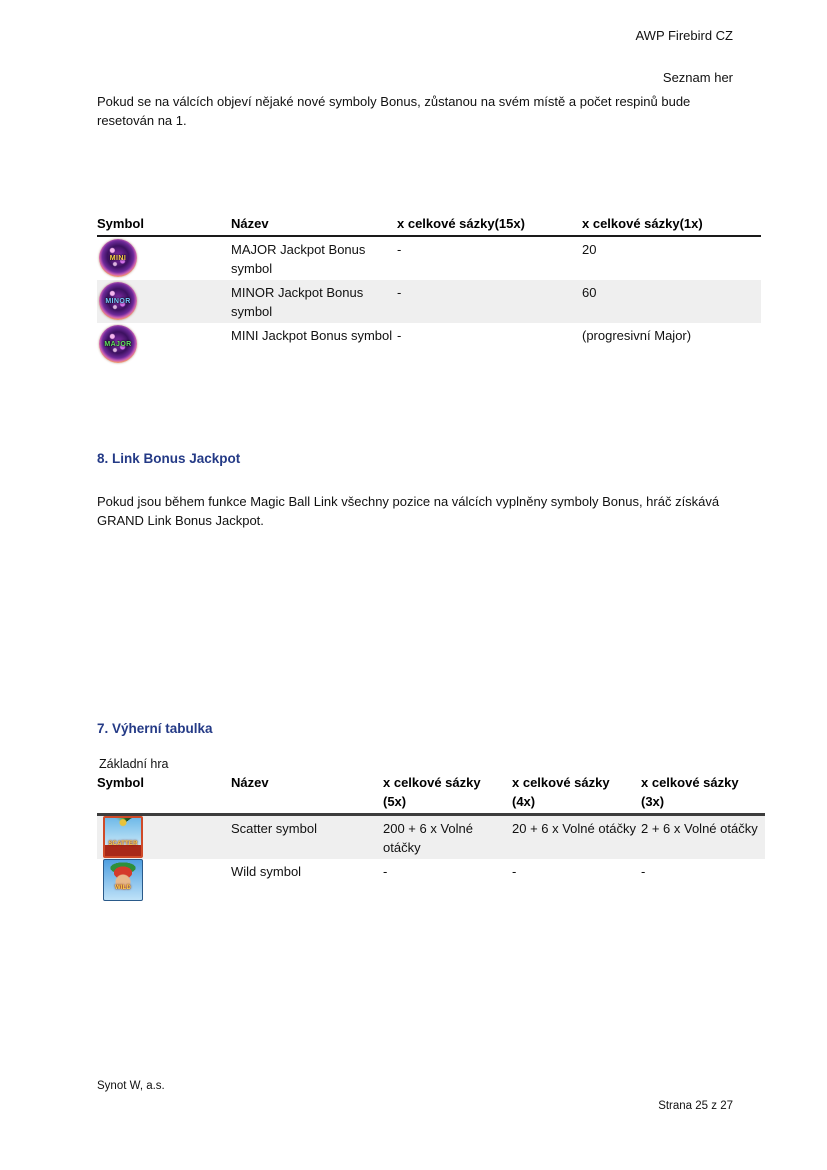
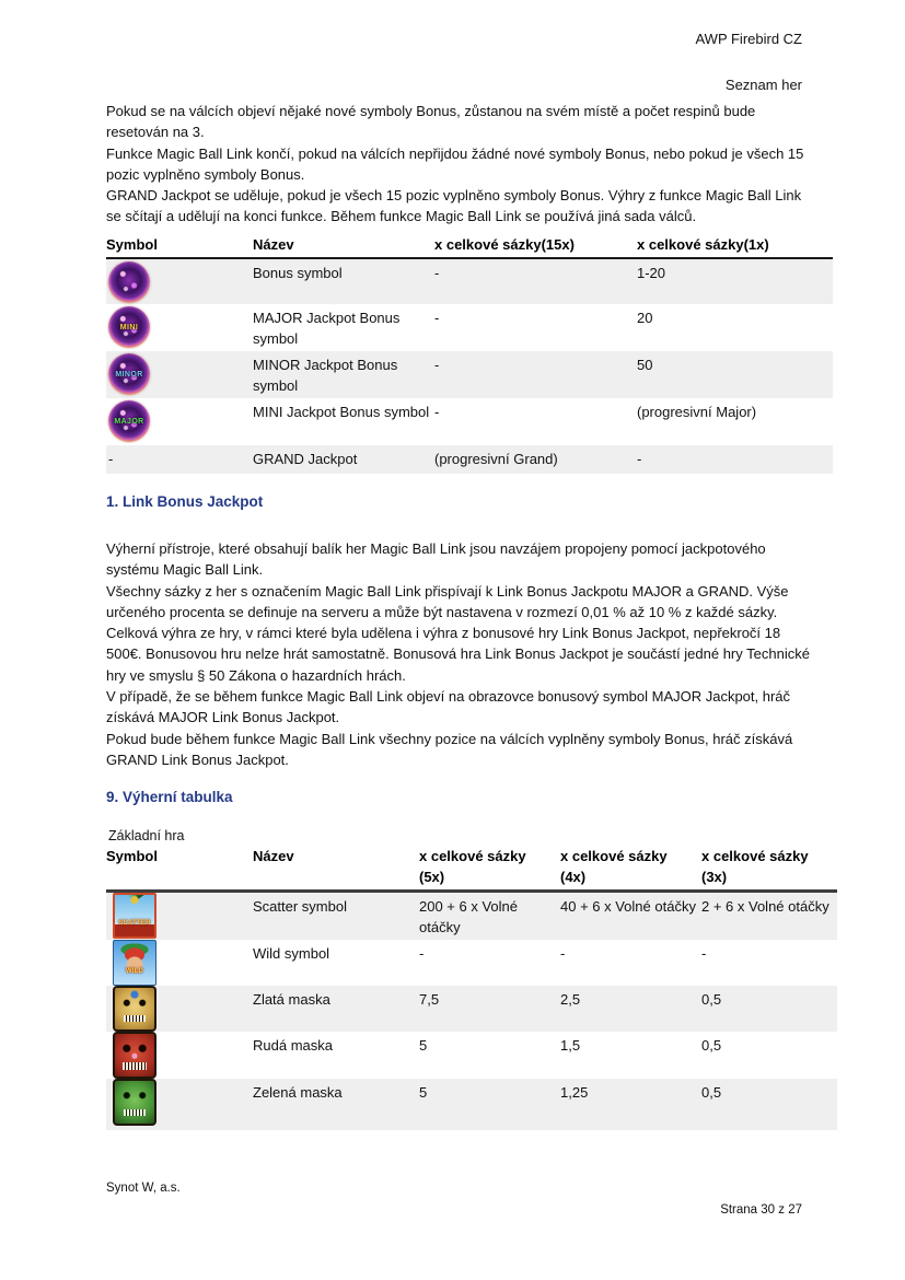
  AWP Firebird CZ
  Seznam her
- Pokud se na válcích objeví nějaké nové symboly Bonus, zůstanou na svém místě a počet respinů bude resetován na 1.
+ Pokud se na válcích objeví nějaké nové symboly Bonus, zůstanou na svém místě a počet respinů bude resetován na 3.
+ Funkce Magic Ball Link končí, pokud na válcích nepřijdou žádné nové symboly Bonus, nebo pokud je všech 15 pozic vyplněno symboly Bonus.
+ GRAND Jackpot se uděluje, pokud je všech 15 pozic vyplněno symboly Bonus. Výhry z funkce Magic Ball Link se sčítají a udělují na konci funkce. Během funkce Magic Ball Link se používá jiná sada válců.
  Symbol	Název	x celkové sázky(15x)	x celkové sázky(1x)
+ 	Bonus symbol	-	1-20
  	MAJOR Jackpot Bonus symbol	-	20
- 	MINOR Jackpot Bonus symbol	-	60
+ 	MINOR Jackpot Bonus symbol	-	50
  	MINI Jackpot Bonus symbol	-	(progresivní Major)
+ -	GRAND Jackpot	(progresivní Grand)	-
- 8. Link Bonus Jackpot
+ 1. Link Bonus Jackpot
+ Výherní přístroje, které obsahují balík her Magic Ball Link jsou navzájem propojeny pomocí jackpotového systému Magic Ball Link.
+ Všechny sázky z her s označením Magic Ball Link přispívají k Link Bonus Jackpotu MAJOR a GRAND. Výše určeného procenta se definuje na serveru a může být nastavena v rozmezí 0,01 % až 10 % z každé sázky.
+ Celková výhra ze hry, v rámci které byla udělena i výhra z bonusové hry Link Bonus Jackpot, nepřekročí 18 500€. Bonusovou hru nelze hrát samostatně. Bonusová hra Link Bonus Jackpot je součástí jedné hry Technické hry ve smyslu § 50 Zákona o hazardních hrách.
+ V případě, že se během funkce Magic Ball Link objeví na obrazovce bonusový symbol MAJOR Jackpot, hráč získává MAJOR Link Bonus Jackpot.
- Pokud jsou během funkce Magic Ball Link všechny pozice na válcích vyplněny symboly Bonus, hráč získává GRAND Link Bonus Jackpot.
+ Pokud bude během funkce Magic Ball Link všechny pozice na válcích vyplněny symboly Bonus, hráč získává GRAND Link Bonus Jackpot.
- 7. Výherní tabulka
+ 9. Výherní tabulka
  Základní hra
  Symbol	Název	x celkové sázky (5x)	x celkové sázky (4x)	x celkové sázky (3x)
- 	Scatter symbol	200 + 6 x Volné otáčky	20 + 6 x Volné otáčky	2 + 6 x Volné otáčky
+ 	Scatter symbol	200 + 6 x Volné otáčky	40 + 6 x Volné otáčky	2 + 6 x Volné otáčky
  	Wild symbol	-	-	-
+ 	Zlatá maska	7,5	2,5	0,5
+ 	Rudá maska	5	1,5	0,5
+ 	Zelená maska	5	1,25	0,5
  Synot W, a.s.
- Strana 25 z 27
+ Strana 30 z 27
